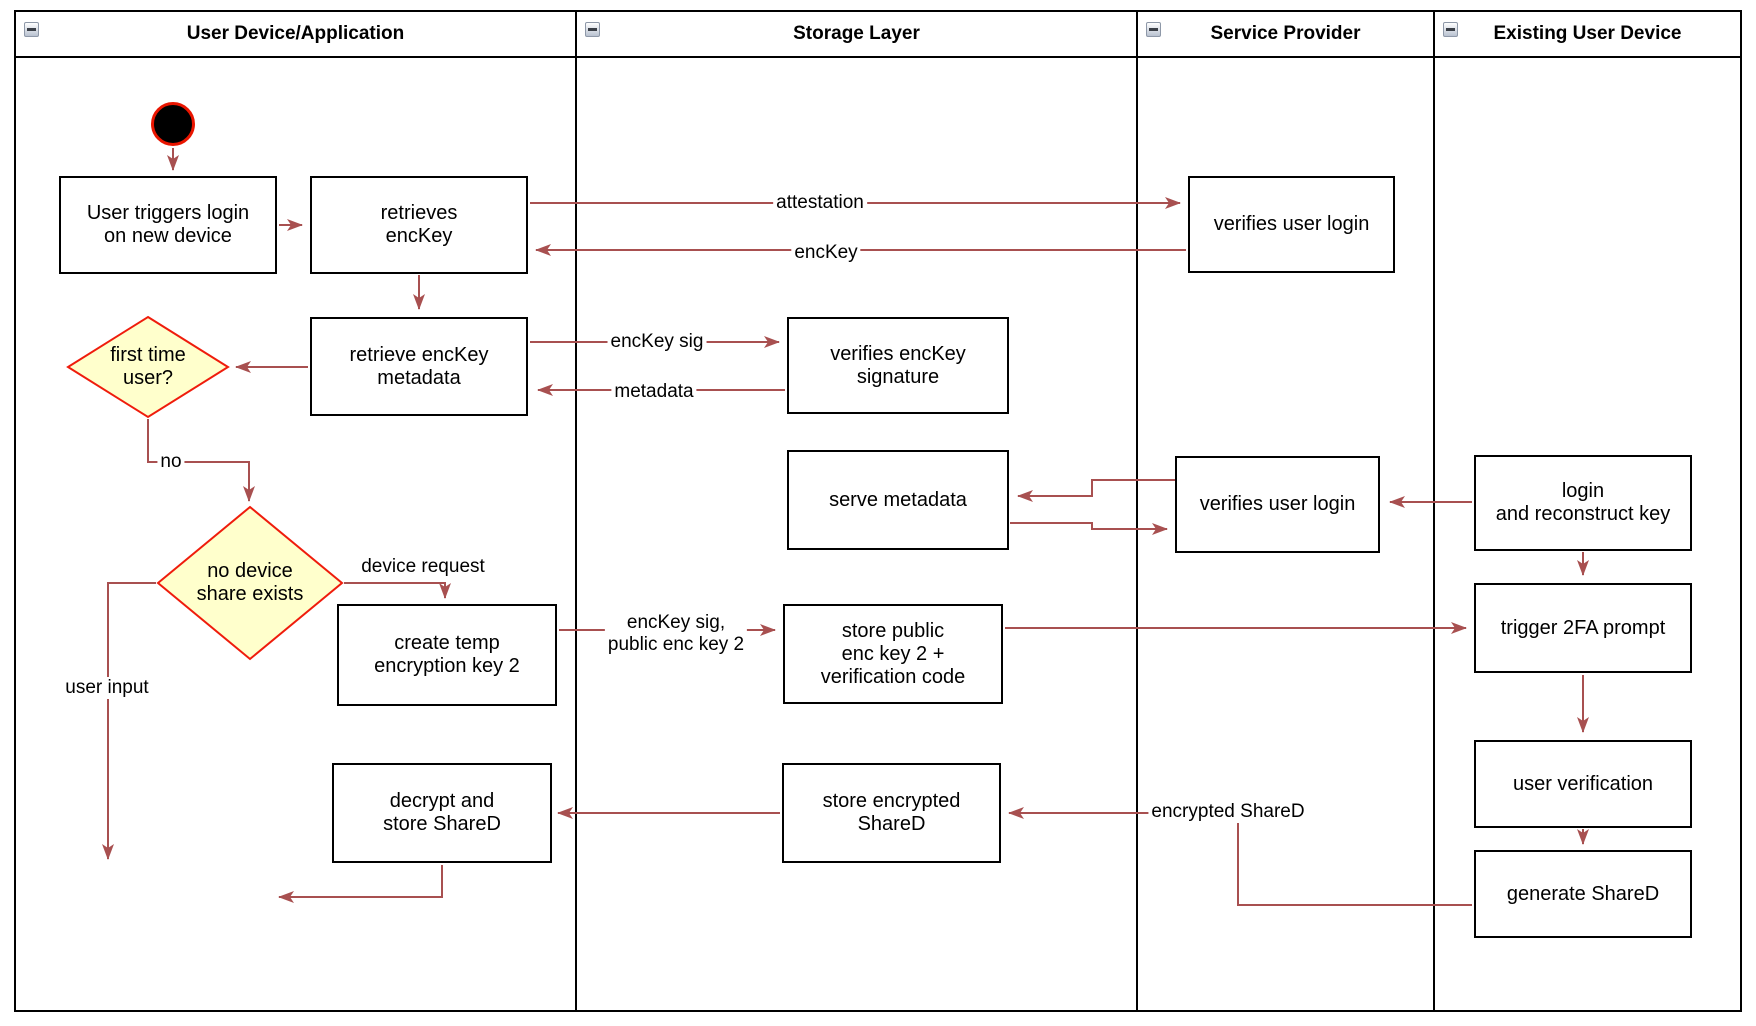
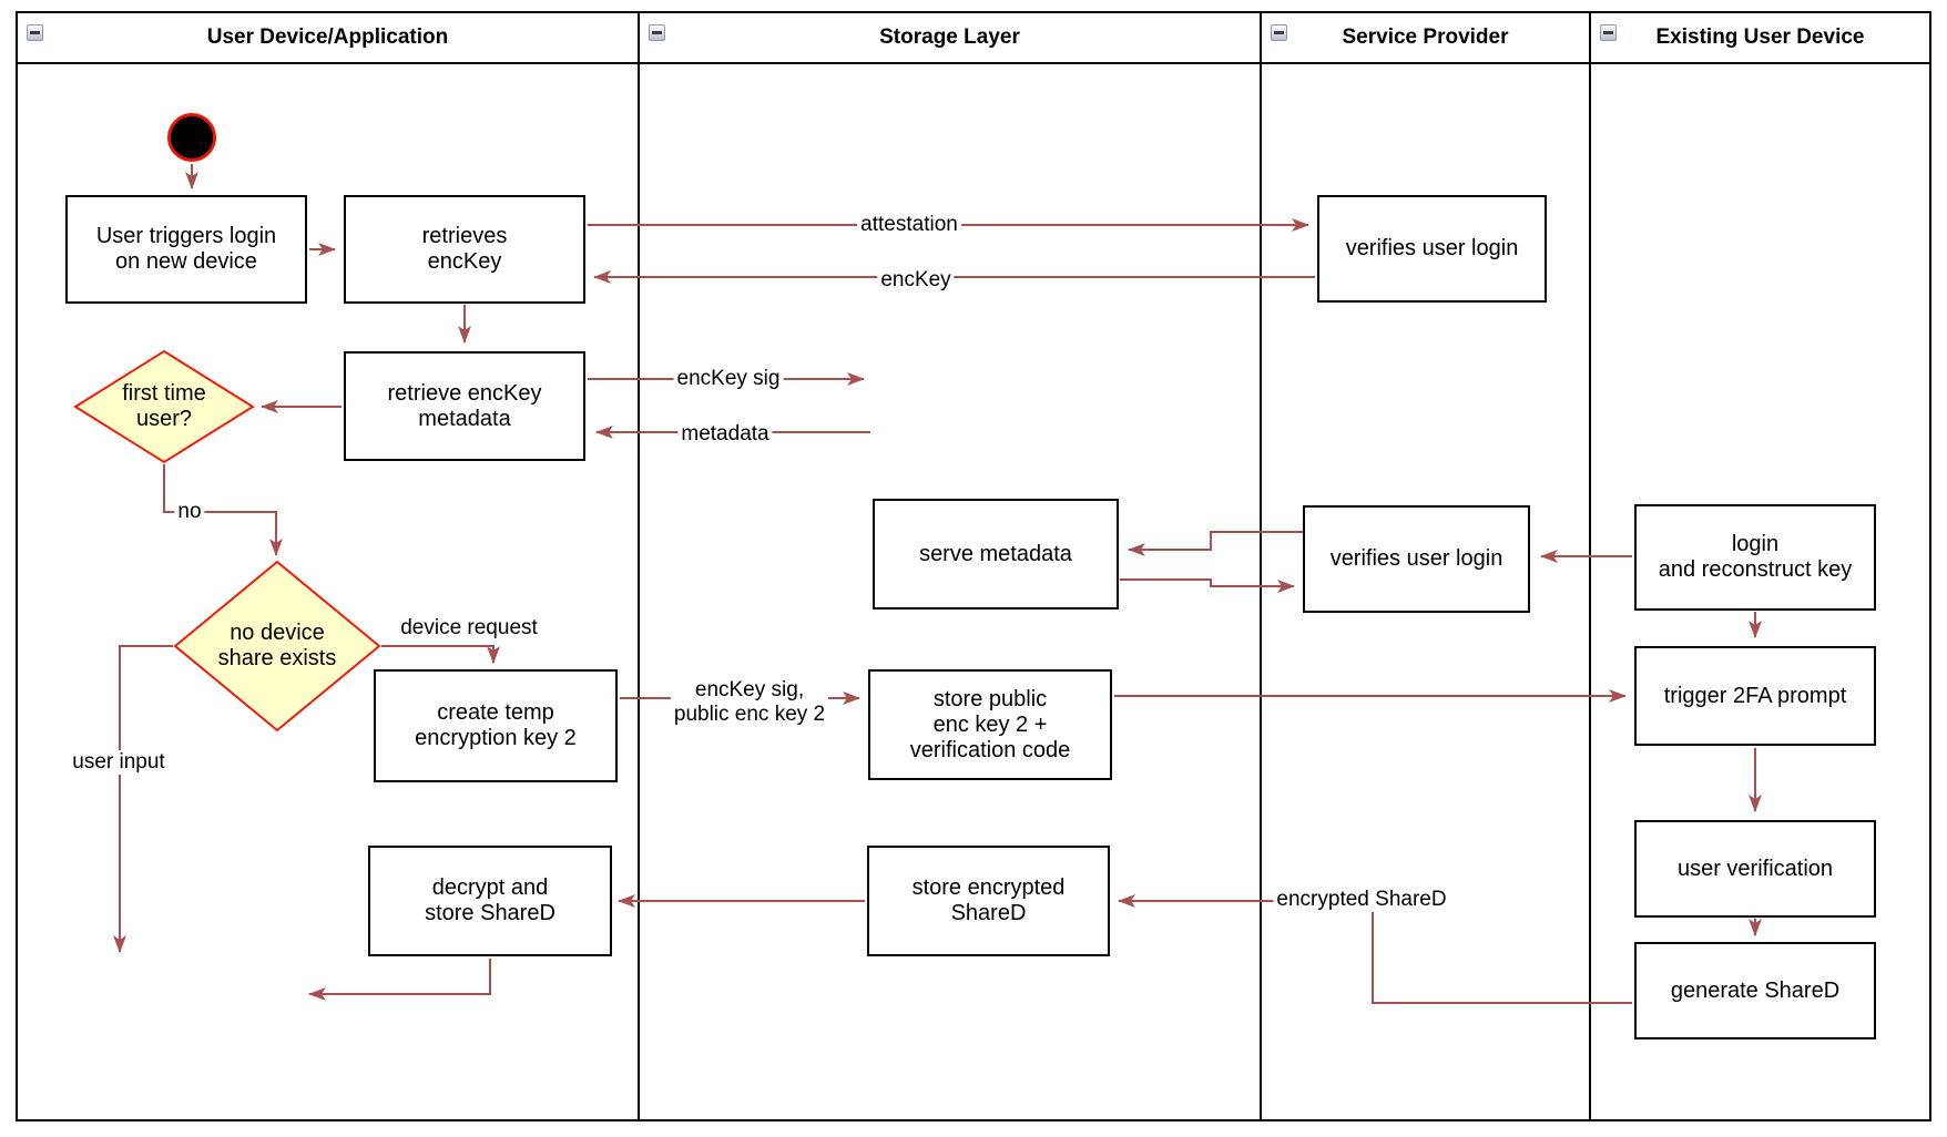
  User Device/Application
  Storage Layer
  Service Provider
  Existing User Device
  User triggers login
  on new device
  retrieves
  encKey
  retrieve encKey
  metadata
- verifies encKey
- signature
  verifies user login
  serve metadata
  verifies user login
  login
  and reconstruct key
  create temp
  encryption key 2
  store public
  enc key 2 +
  verification code
  trigger 2FA prompt
  user verification
  decrypt and
  store ShareD
  store encrypted
  ShareD
  generate ShareD
  first time
  user?
  no device
  share exists
  attestation
  encKey
  encKey sig
  metadata
  no
  device request
  user input
  encKey sig,
  public enc key 2
  encrypted ShareD
